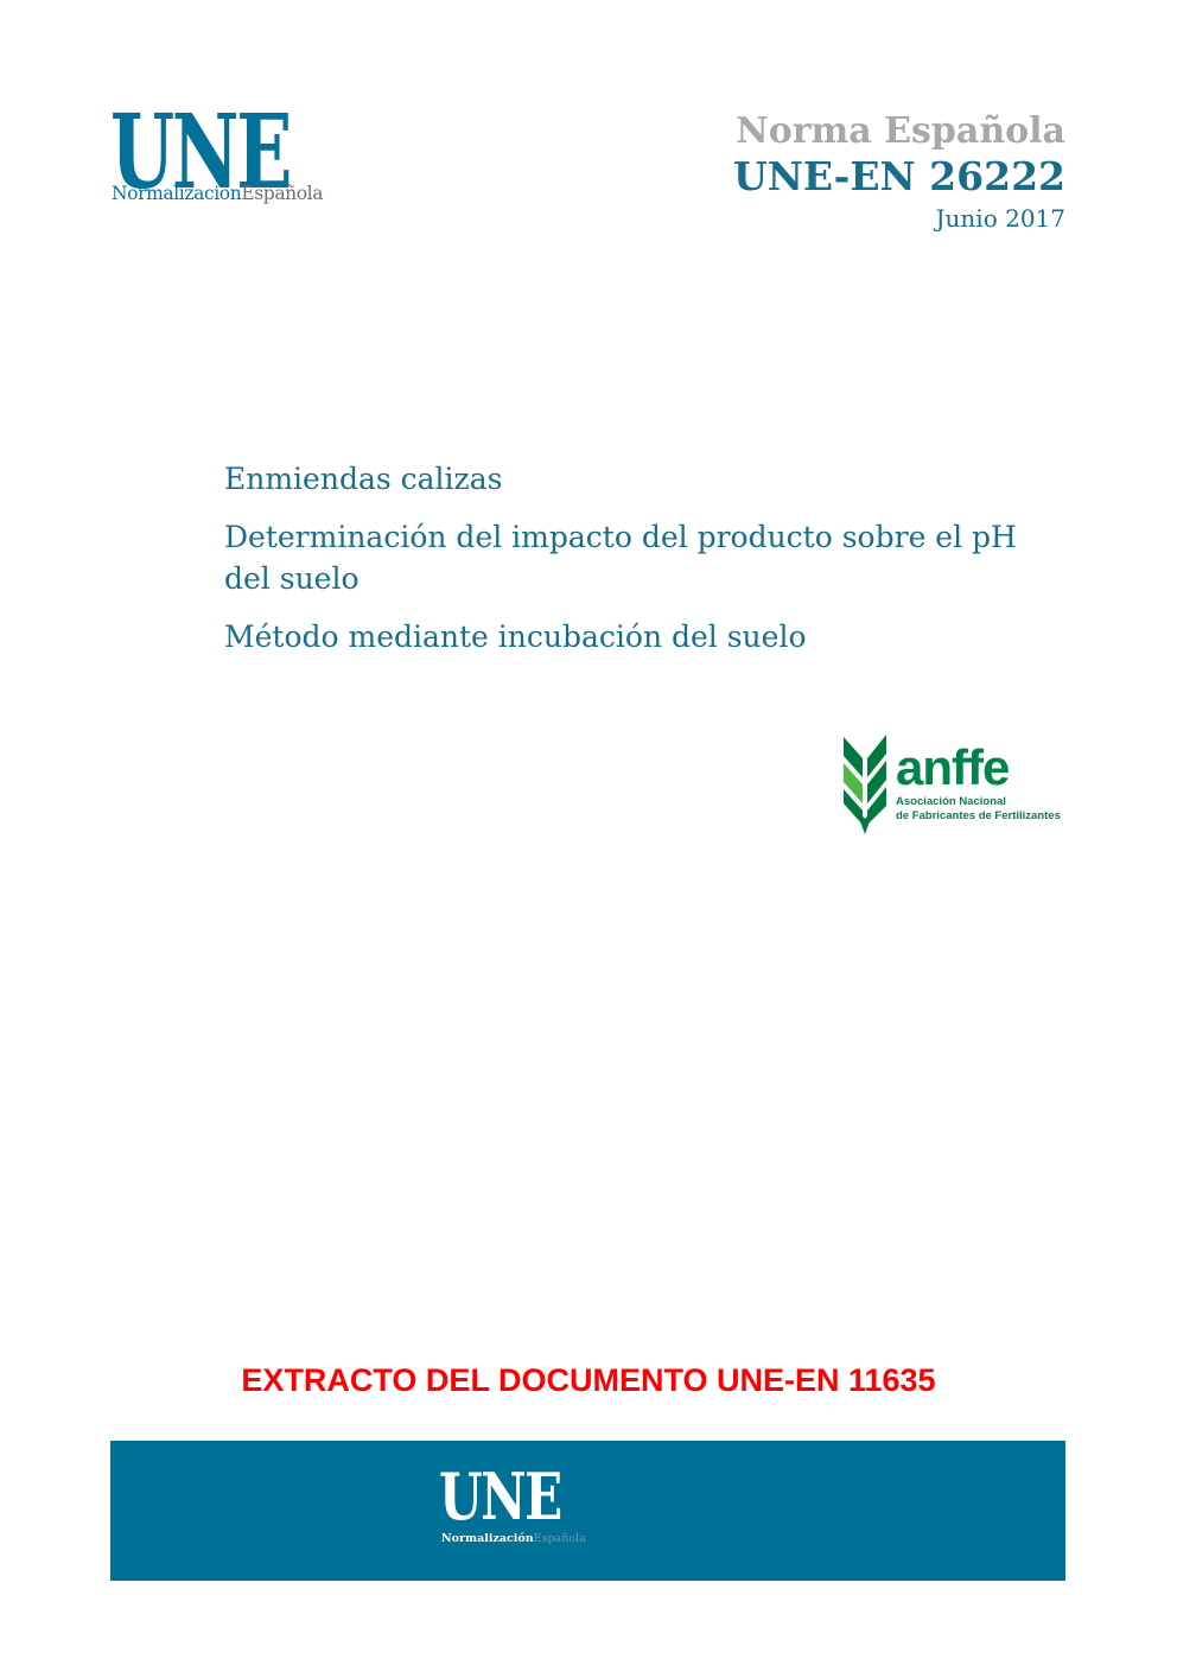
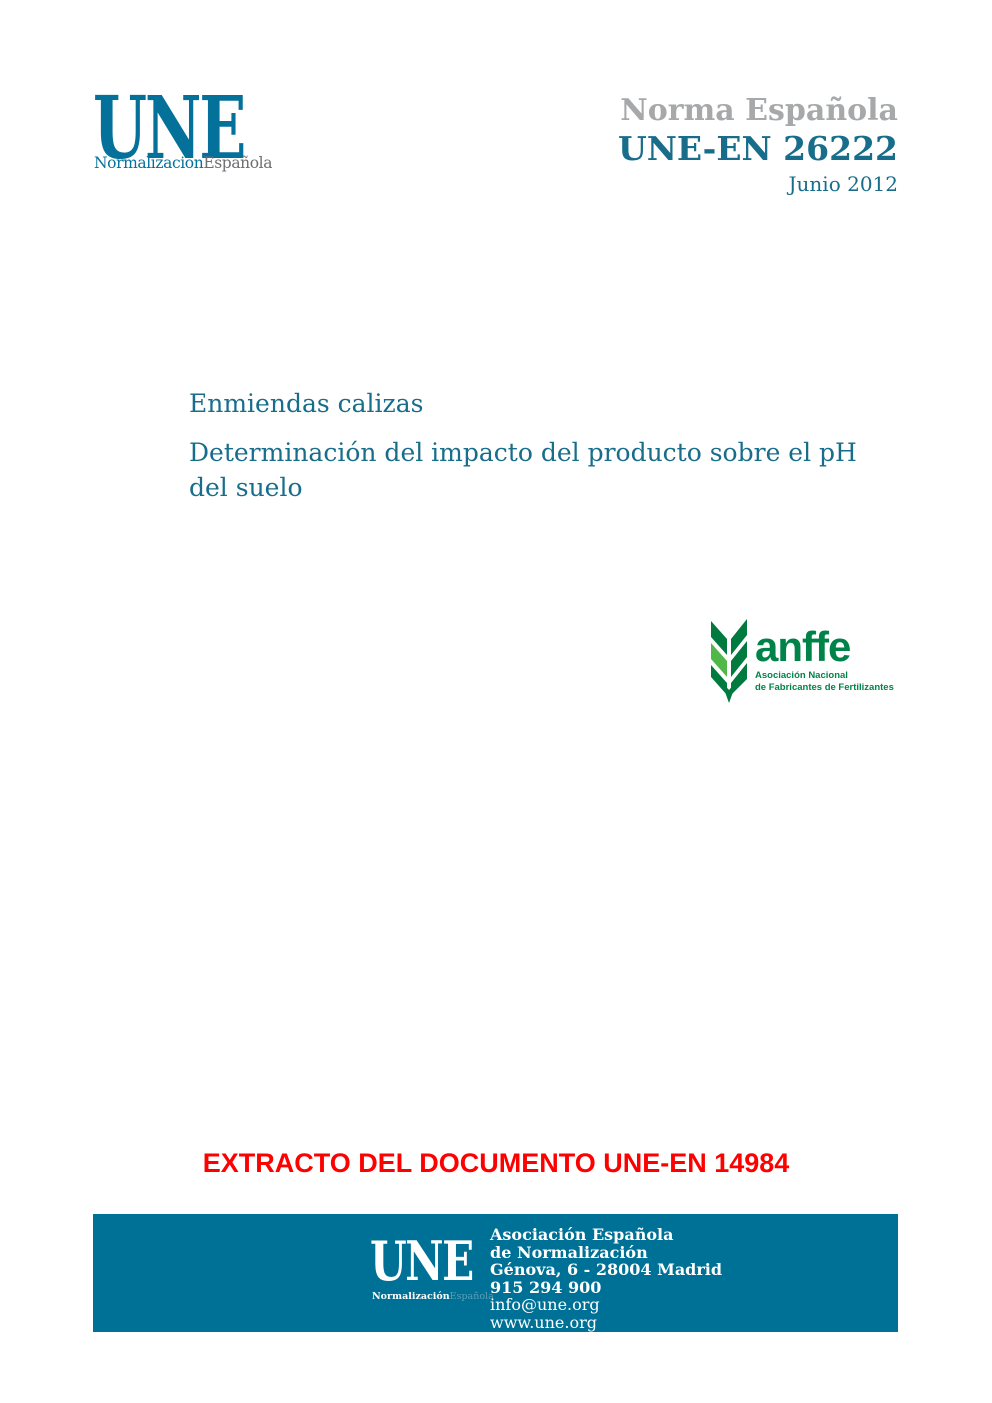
  UNE
  NormalizaciónEspañola
  Norma Española
  UNE-EN 26222
- Junio 2017
+ Junio 2012
  Enmiendas calizas
  Determinación del impacto del producto sobre el pH
  del suelo
- Método mediante incubación del suelo
  anffe
  Asociación Nacional
  de Fabricantes de Fertilizantes
- EXTRACTO DEL DOCUMENTO UNE-EN 11635
+ EXTRACTO DEL DOCUMENTO UNE-EN 14984
  UNE
  NormalizaciónEspañola
+ Asociación Española
+ de Normalización
+ Génova, 6 - 28004 Madrid
+ 915 294 900
+ info@une.org
+ www.une.org
